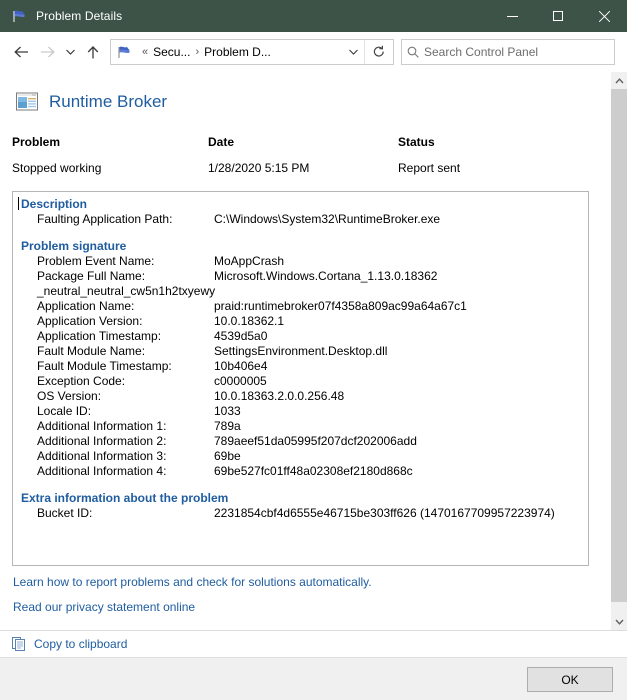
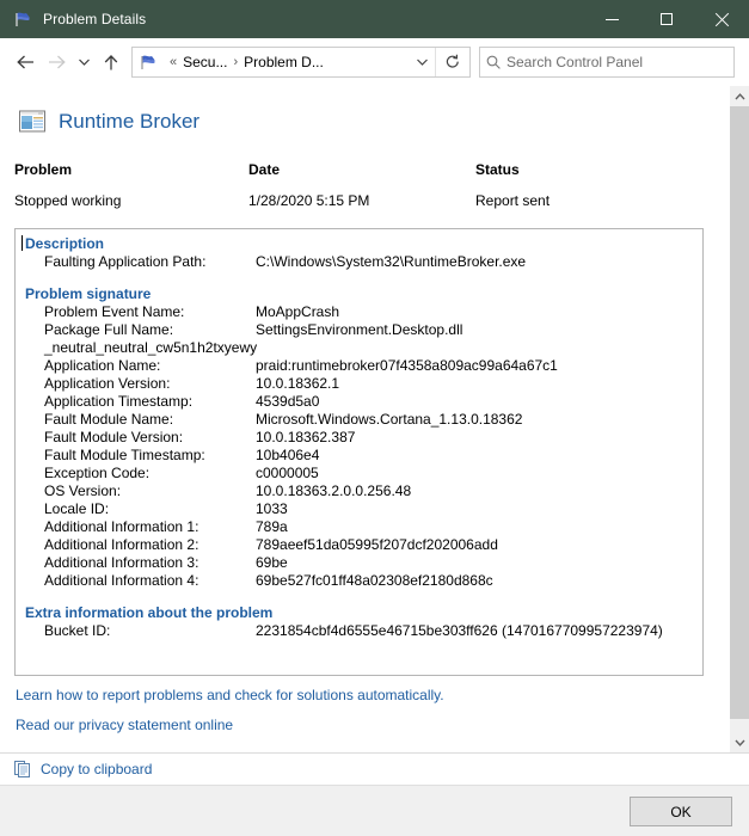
  Problem Details
  «
  Secu...
  ›
  Problem D...
  Search Control Panel
  Runtime Broker
  Problem
  Stopped working
  Date
  1/28/2020 5:15 PM
  Status
  Report sent
  Description
  Faulting Application Path:
  C:\Windows\System32\RuntimeBroker.exe
  Problem signature
  Problem Event Name:
  MoAppCrash
  Package Full Name:
- Microsoft.Windows.Cortana_1.13.0.18362
+ SettingsEnvironment.Desktop.dll
  _neutral_neutral_cw5n1h2txyewy
  Application Name:
  praid:runtimebroker07f4358a809ac99a64a67c1
  Application Version:
  10.0.18362.1
  Application Timestamp:
  4539d5a0
  Fault Module Name:
- SettingsEnvironment.Desktop.dll
+ Microsoft.Windows.Cortana_1.13.0.18362
+ Fault Module Version:
+ 10.0.18362.387
  Fault Module Timestamp:
  10b406e4
  Exception Code:
  c0000005
  OS Version:
  10.0.18363.2.0.0.256.48
  Locale ID:
  1033
  Additional Information 1:
  789a
  Additional Information 2:
  789aeef51da05995f207dcf202006add
  Additional Information 3:
  69be
  Additional Information 4:
  69be527fc01ff48a02308ef2180d868c
  Extra information about the problem
  Bucket ID:
  2231854cbf4d6555e46715be303ff626 (1470167709957223974)
  Learn how to report problems and check for solutions automatically.
  Read our privacy statement online
  Copy to clipboard
  OK
